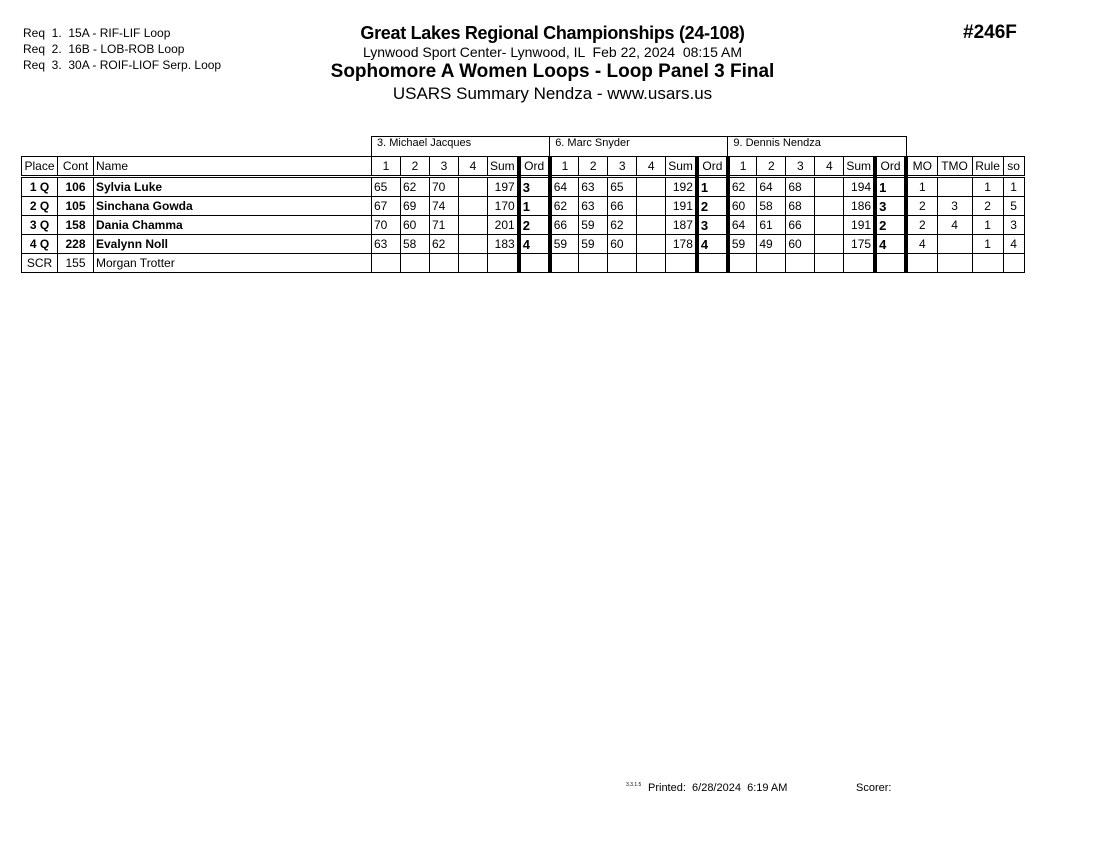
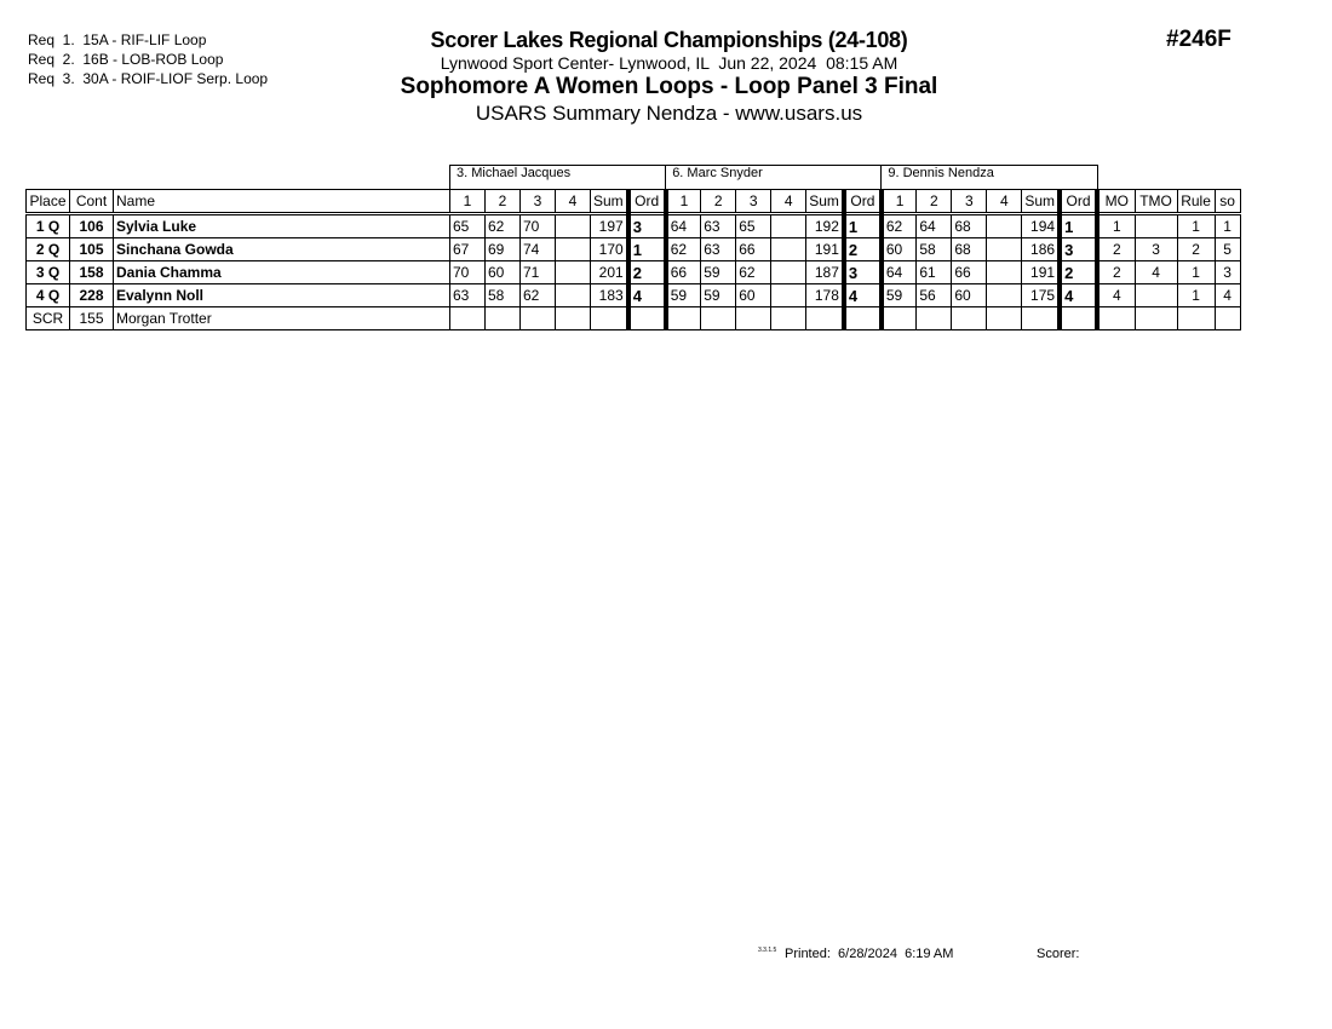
  Req 1. 15A - RIF-LIF Loop
  Req 2. 16B - LOB-ROB Loop
  Req 3. 30A - ROIF-LIOF Serp. Loop
- Great Lakes Regional Championships (24-108)
+ Scorer Lakes Regional Championships (24-108)
- Lynwood Sport Center- Lynwood, IL Feb 22, 2024 08:15 AM
+ Lynwood Sport Center- Lynwood, IL Jun 22, 2024 08:15 AM
  Sophomore A Women Loops - Loop Panel 3 Final
  USARS Summary Nendza - www.usars.us
  #246F
  	3. Michael Jacques	6. Marc Snyder	9. Dennis Nendza
  Place	Cont	Name	1	2	3	4	Sum	Ord	1	2	3	4	Sum	Ord	1	2	3	4	Sum	Ord	MO	TMO	Rule	so
  1 Q	106	Sylvia Luke	65	62	70		197	3	64	63	65		192	1	62	64	68		194	1	1		1	1
  2 Q	105	Sinchana Gowda	67	69	74		170	1	62	63	66		191	2	60	58	68		186	3	2	3	2	5
  3 Q	158	Dania Chamma	70	60	71		201	2	66	59	62		187	3	64	61	66		191	2	2	4	1	3
- 4 Q	228	Evalynn Noll	63	58	62		183	4	59	59	60		178	4	59	49	60		175	4	4		1	4
+ 4 Q	228	Evalynn Noll	63	58	62		183	4	59	59	60		178	4	59	56	60		175	4	4		1	4
  SCR	155	Morgan Trotter
  Printed: 6/28/2024 6:19 AM
  Scorer:
